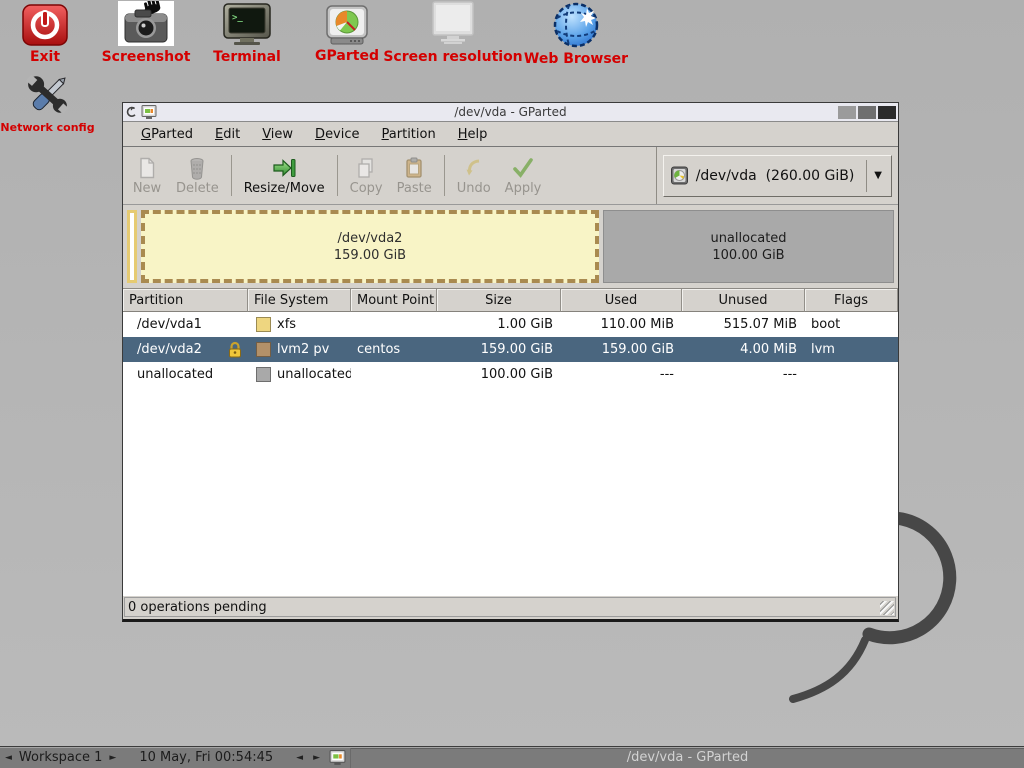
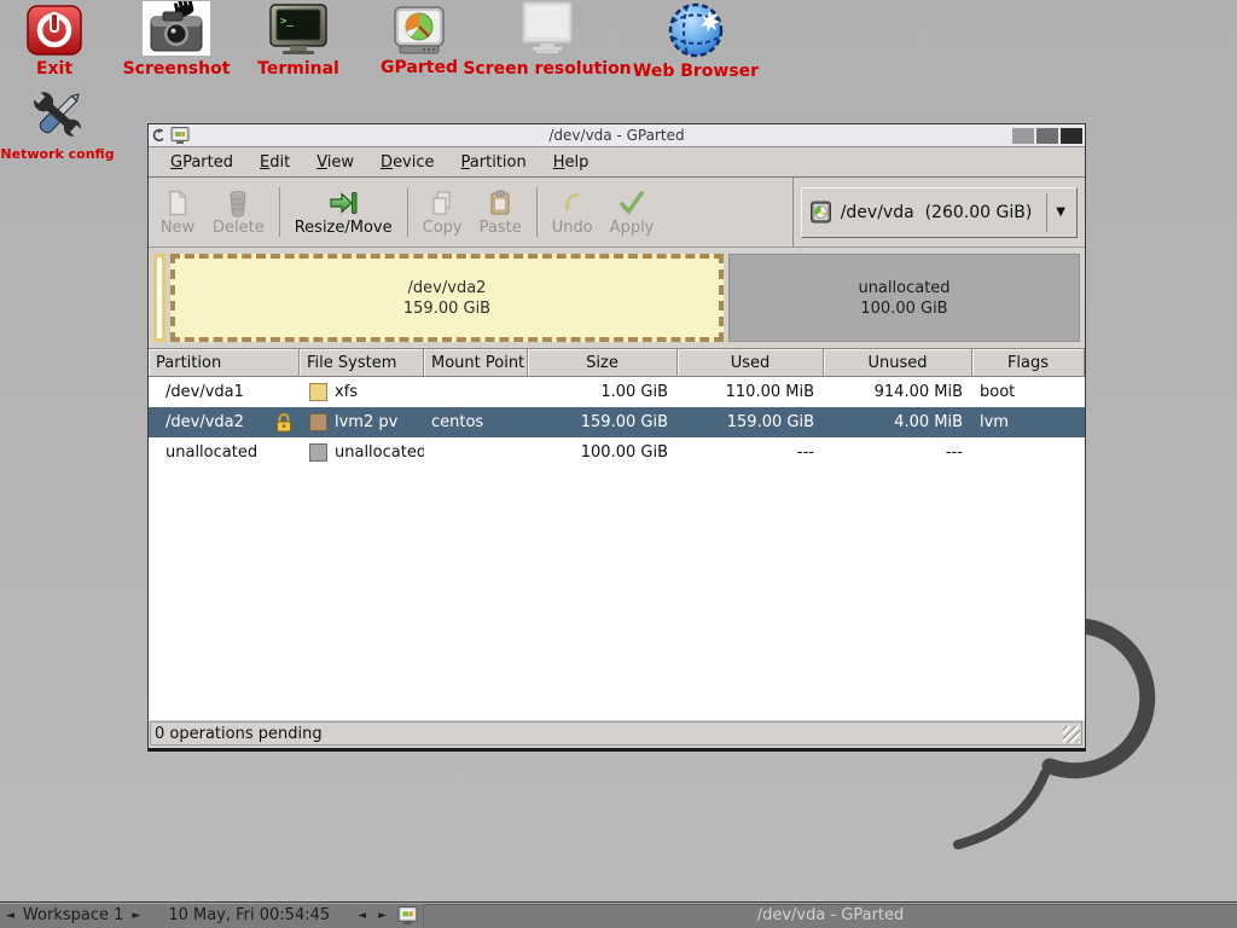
  Exit
  Screenshot
  >_
  Terminal
  GParted
  Screen resolution
  Web Browser
  Network config
  /dev/vda - GParted
  GParted
  Edit
  View
  Device
  Partition
  Help
  New
  Delete
  Resize/Move
  Copy
  Paste
  Undo
  Apply
  /dev/vda (260.00 GiB)
  ▼
  /dev/vda2
  159.00 GiB
  unallocated
  100.00 GiB
  Partition
  File System
  Mount Point
  Size
  Used
  Unused
  Flags
  /dev/vda1
  xfs
  1.00 GiB
  110.00 MiB
- 515.07 MiB
+ 914.00 MiB
  boot
  /dev/vda2
  lvm2 pv
  centos
  159.00 GiB
  159.00 GiB
  4.00 MiB
  lvm
  unallocated
  unallocated
  100.00 GiB
  ---
  ---
  0 operations pending
  ◄
  Workspace 1
  ►
  10 May, Fri 00:54:45
  ◄
  ►
  /dev/vda - GParted
